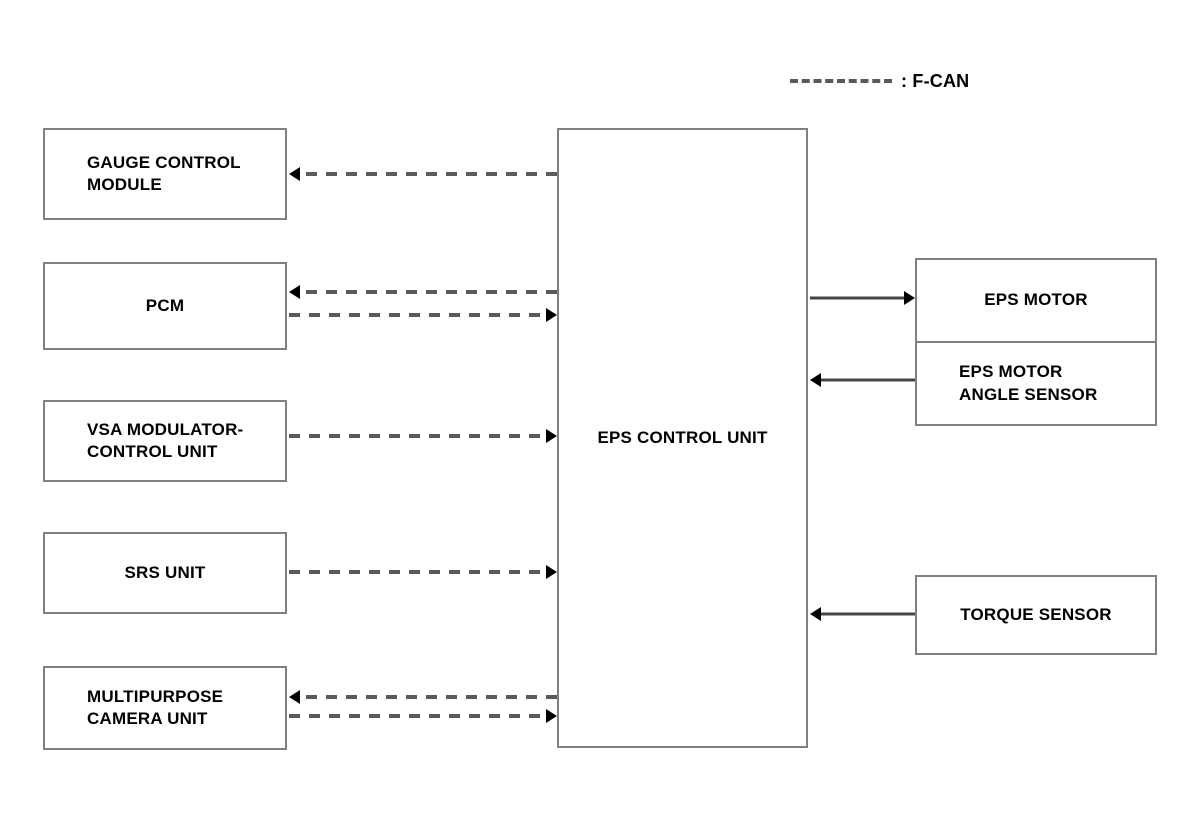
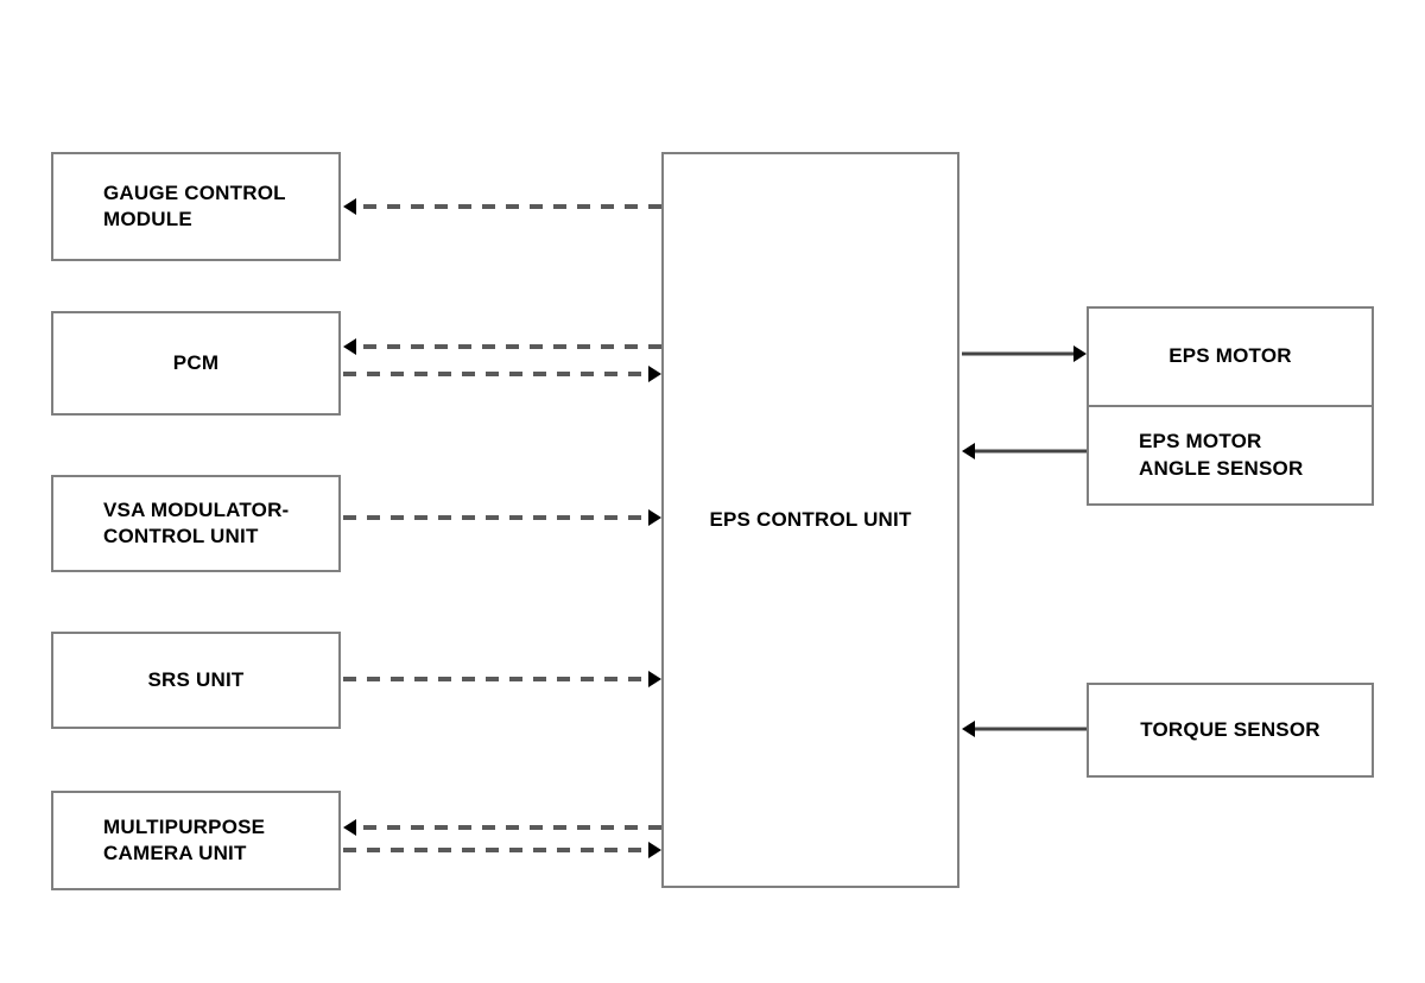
- : F-CAN
  GAUGE CONTROL
  MODULE
  PCM
  VSA MODULATOR-
  CONTROL UNIT
  SRS UNIT
  MULTIPURPOSE
  CAMERA UNIT
  EPS CONTROL UNIT
  EPS MOTOR
  EPS MOTOR
  ANGLE SENSOR
  TORQUE SENSOR
